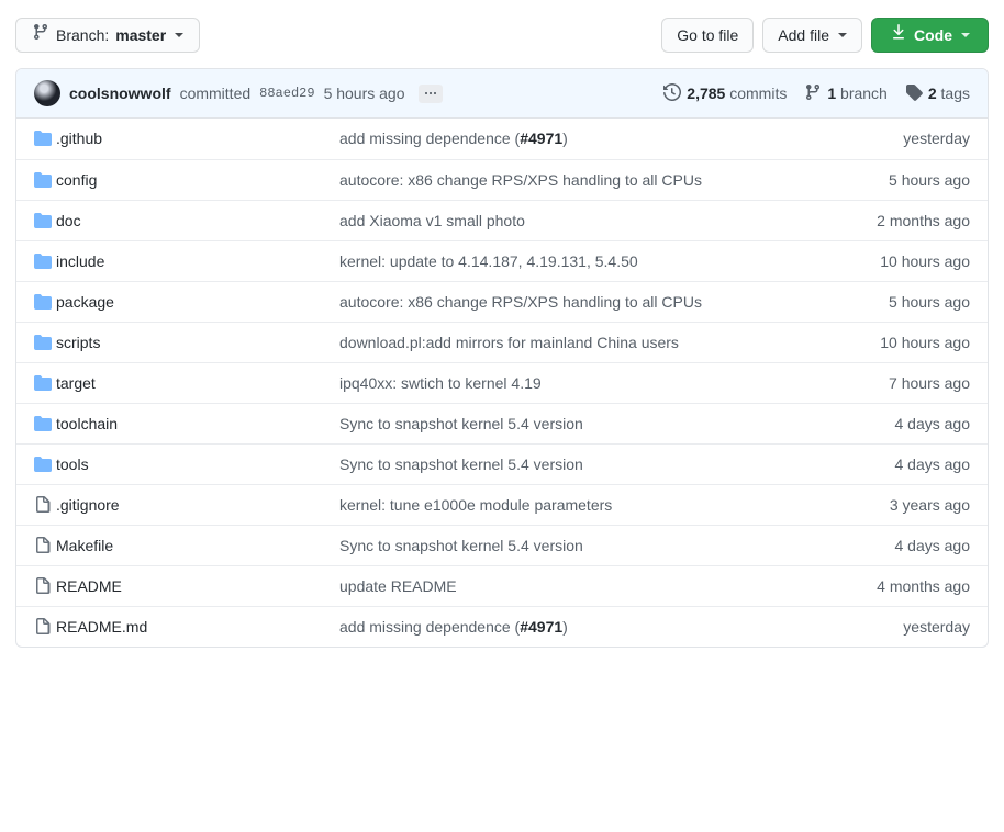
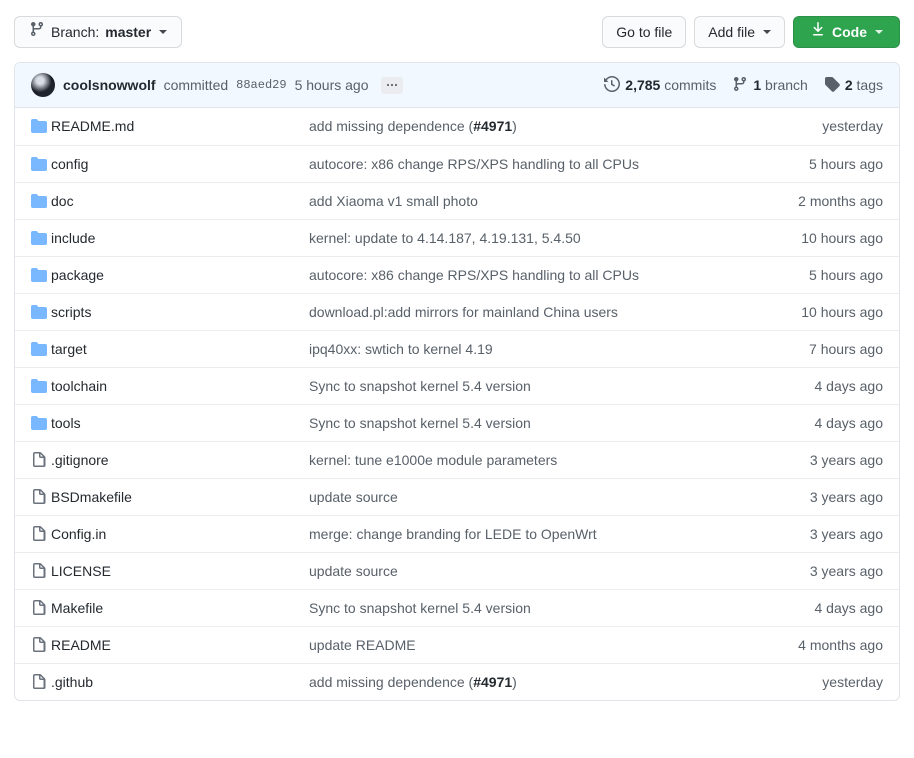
  Branch:
  master
  Go to file
  Add file
  Code
  coolsnowwolf
  committed
  88aed29
  5 hours ago
  2,785 commits
  1 branch
  2 tags
- 	.github	add missing dependence (#4971)	yesterday
+ 	README.md	add missing dependence (#4971)	yesterday
  	config	autocore: x86 change RPS/XPS handling to all CPUs	5 hours ago
  	doc	add Xiaoma v1 small photo	2 months ago
  	include	kernel: update to 4.14.187, 4.19.131, 5.4.50	10 hours ago
  	package	autocore: x86 change RPS/XPS handling to all CPUs	5 hours ago
  	scripts	download.pl:add mirrors for mainland China users	10 hours ago
  	target	ipq40xx: swtich to kernel 4.19	7 hours ago
  	toolchain	Sync to snapshot kernel 5.4 version	4 days ago
  	tools	Sync to snapshot kernel 5.4 version	4 days ago
  	.gitignore	kernel: tune e1000e module parameters	3 years ago
+ 	BSDmakefile	update source	3 years ago
+ 	Config.in	merge: change branding for LEDE to OpenWrt	3 years ago
+ 	LICENSE	update source	3 years ago
  	Makefile	Sync to snapshot kernel 5.4 version	4 days ago
  	README	update README	4 months ago
- 	README.md	add missing dependence (#4971)	yesterday
+ 	.github	add missing dependence (#4971)	yesterday
